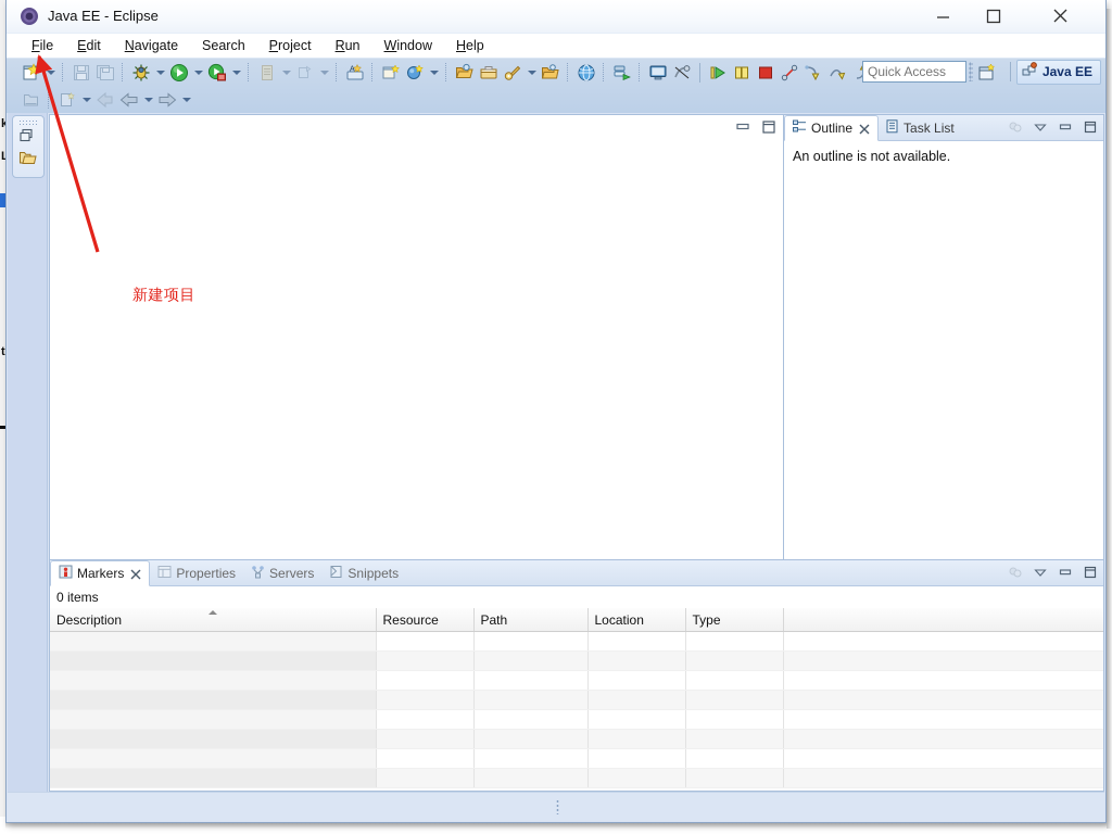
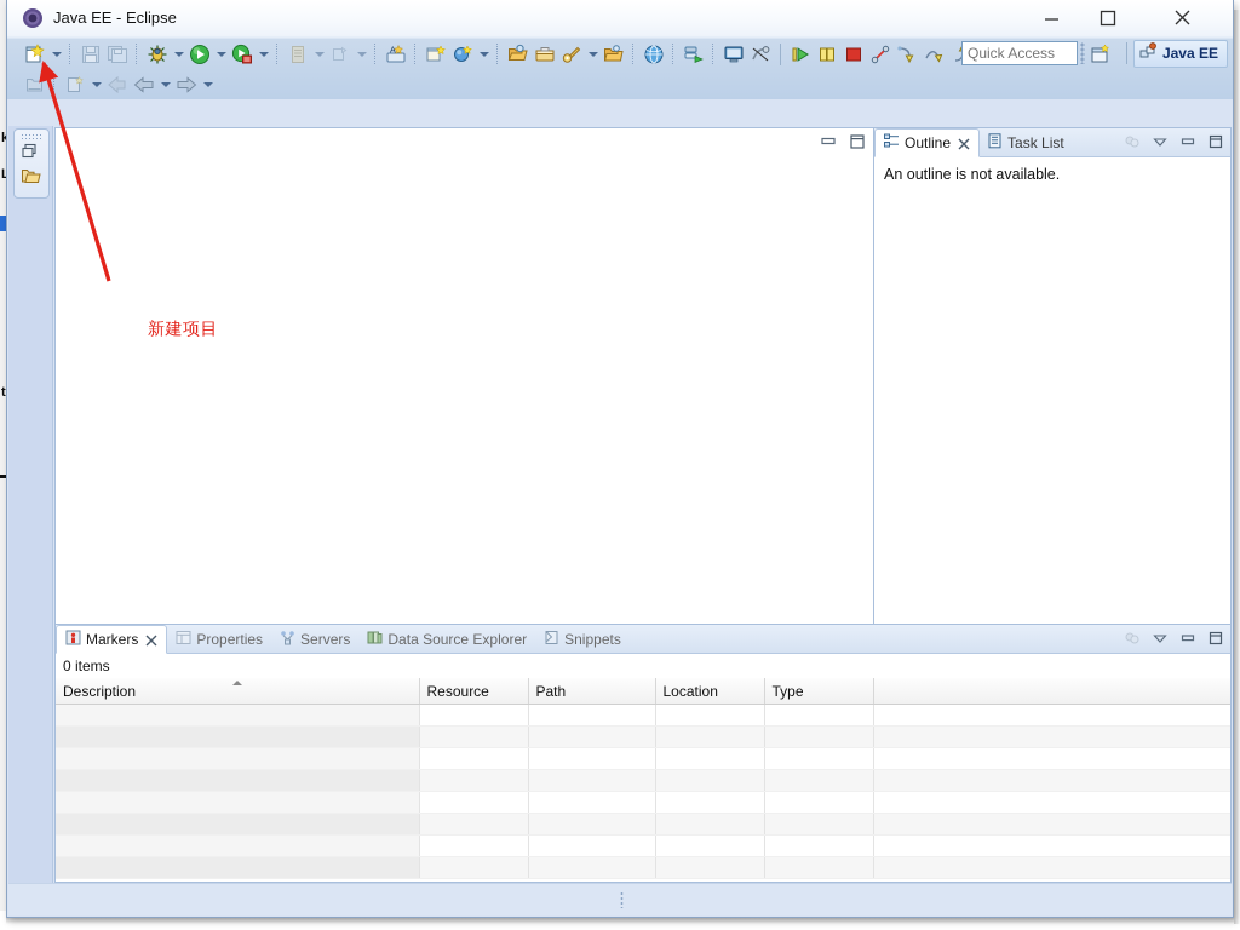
  t
  Java EE - Eclipse
- File
- Edit
- Navigate
- Search
- Project
- Run
- Window
- Help
  Quick Access
  Java EE
  Outline
  Task List
  An outline is not available.
  Markers
  Properties
  Servers
+ Data Source Explorer
  Snippets
  0 items
  Description	Resource	Path	Location	Type
  新建项目
